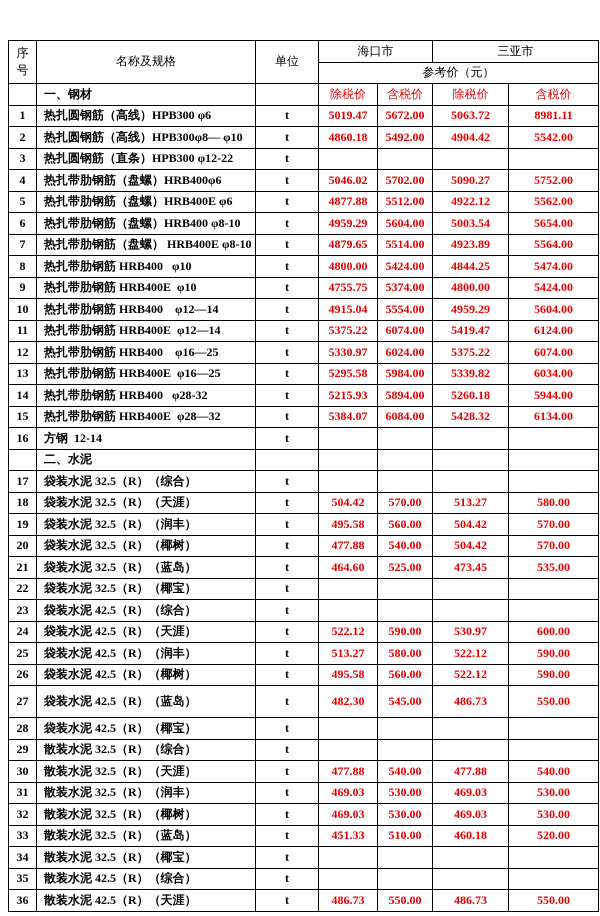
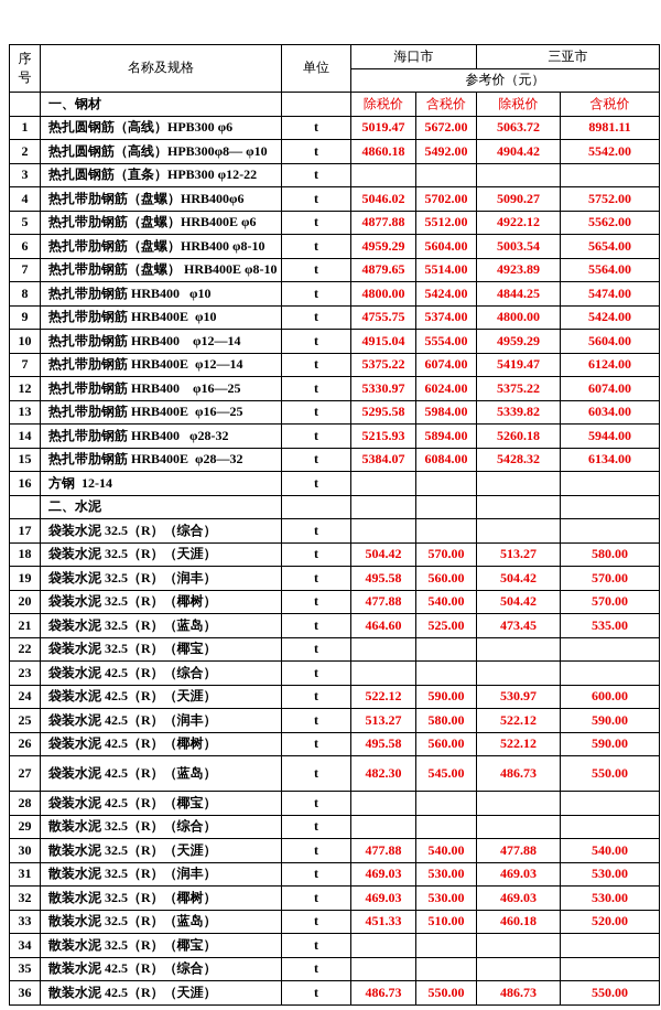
  序号	名称及规格	单位	海口市	三亚市
  参考价（元）
  	一、钢材		除税价	含税价	除税价	含税价
  1	热扎圆钢筋（高线）HPB300 φ6	t	5019.47	5672.00	5063.72	8981.11
  2	热扎圆钢筋（高线）HPB300φ8— φ10	t	4860.18	5492.00	4904.42	5542.00
  3	热扎圆钢筋（直条）HPB300 φ12-22	t
  4	热扎带肋钢筋（盘螺）HRB400φ6	t	5046.02	5702.00	5090.27	5752.00
  5	热扎带肋钢筋（盘螺）HRB400E φ6	t	4877.88	5512.00	4922.12	5562.00
  6	热扎带肋钢筋（盘螺）HRB400 φ8-10	t	4959.29	5604.00	5003.54	5654.00
  7	热扎带肋钢筋（盘螺） HRB400E φ8-10	t	4879.65	5514.00	4923.89	5564.00
  8	热扎带肋钢筋 HRB400 φ10	t	4800.00	5424.00	4844.25	5474.00
  9	热扎带肋钢筋 HRB400E φ10	t	4755.75	5374.00	4800.00	5424.00
  10	热扎带肋钢筋 HRB400 φ12—14	t	4915.04	5554.00	4959.29	5604.00
- 11	热扎带肋钢筋 HRB400E φ12—14	t	5375.22	6074.00	5419.47	6124.00
+ 7	热扎带肋钢筋 HRB400E φ12—14	t	5375.22	6074.00	5419.47	6124.00
  12	热扎带肋钢筋 HRB400 φ16—25	t	5330.97	6024.00	5375.22	6074.00
  13	热扎带肋钢筋 HRB400E φ16—25	t	5295.58	5984.00	5339.82	6034.00
  14	热扎带肋钢筋 HRB400 φ28-32	t	5215.93	5894.00	5260.18	5944.00
  15	热扎带肋钢筋 HRB400E φ28—32	t	5384.07	6084.00	5428.32	6134.00
  16	方钢 12-14	t
  	二、水泥
  17	袋装水泥 32.5（R）（综合）	t
  18	袋装水泥 32.5（R）（天涯）	t	504.42	570.00	513.27	580.00
  19	袋装水泥 32.5（R）（润丰）	t	495.58	560.00	504.42	570.00
  20	袋装水泥 32.5（R）（椰树）	t	477.88	540.00	504.42	570.00
  21	袋装水泥 32.5（R）（蓝岛）	t	464.60	525.00	473.45	535.00
  22	袋装水泥 32.5（R）（椰宝）	t
  23	袋装水泥 42.5（R）（综合）	t
  24	袋装水泥 42.5（R）（天涯）	t	522.12	590.00	530.97	600.00
  25	袋装水泥 42.5（R）（润丰）	t	513.27	580.00	522.12	590.00
  26	袋装水泥 42.5（R）（椰树）	t	495.58	560.00	522.12	590.00
  27	袋装水泥 42.5（R）（蓝岛）	t	482.30	545.00	486.73	550.00
  28	袋装水泥 42.5（R）（椰宝）	t
  29	散装水泥 32.5（R）（综合）	t
  30	散装水泥 32.5（R）（天涯）	t	477.88	540.00	477.88	540.00
  31	散装水泥 32.5（R）（润丰）	t	469.03	530.00	469.03	530.00
  32	散装水泥 32.5（R）（椰树）	t	469.03	530.00	469.03	530.00
  33	散装水泥 32.5（R）（蓝岛）	t	451.33	510.00	460.18	520.00
  34	散装水泥 32.5（R）（椰宝）	t
  35	散装水泥 42.5（R）（综合）	t
  36	散装水泥 42.5（R）（天涯）	t	486.73	550.00	486.73	550.00
